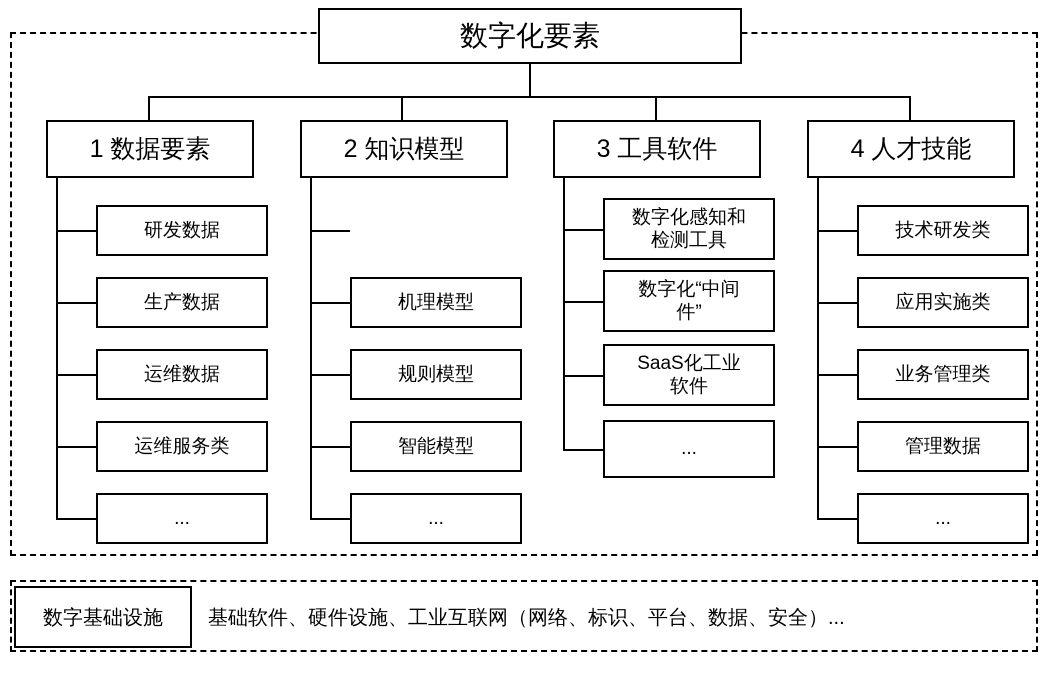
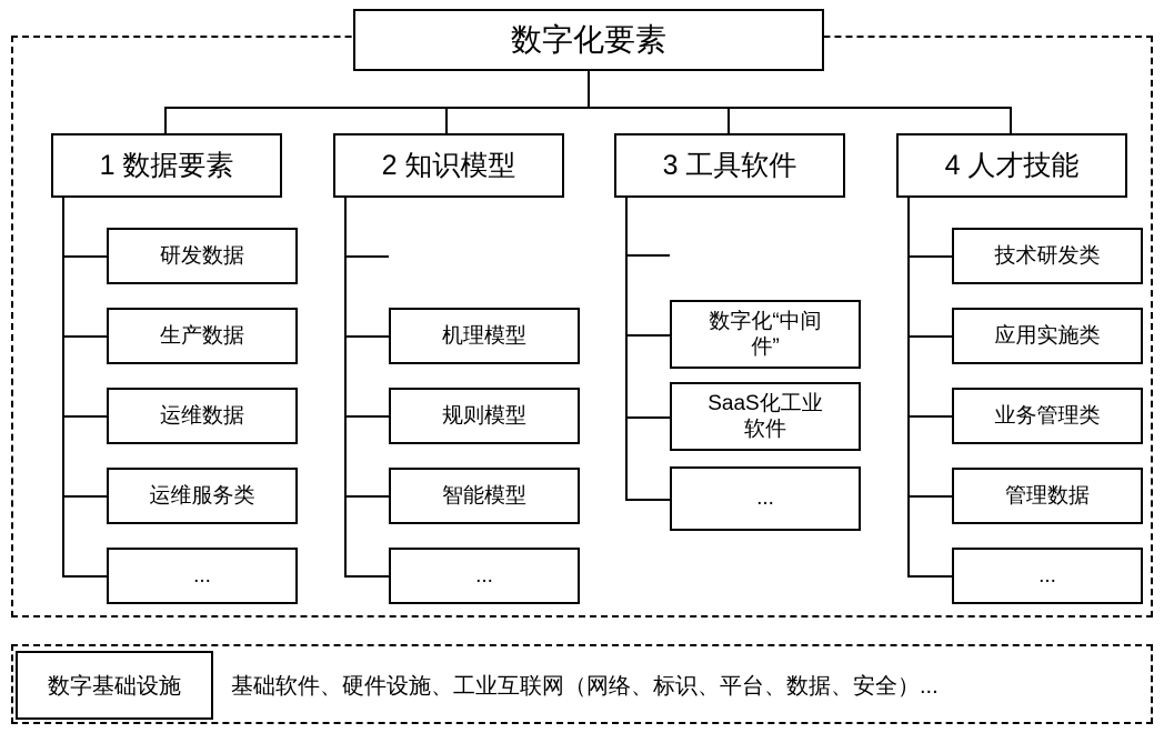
  数字化要素
  1 数据要素
  2 知识模型
  3 工具软件
  4 人才技能
  研发数据
  生产数据
  运维数据
  运维服务类
  ...
  机理模型
  规则模型
  智能模型
  ...
- 数字化感知和
- 检测工具
  数字化“中间
  件”
  SaaS化工业
  软件
  ...
  技术研发类
  应用实施类
  业务管理类
  管理数据
  ...
  数字基础设施
  基础软件、硬件设施、工业互联网（网络、标识、平台、数据、安全）...
